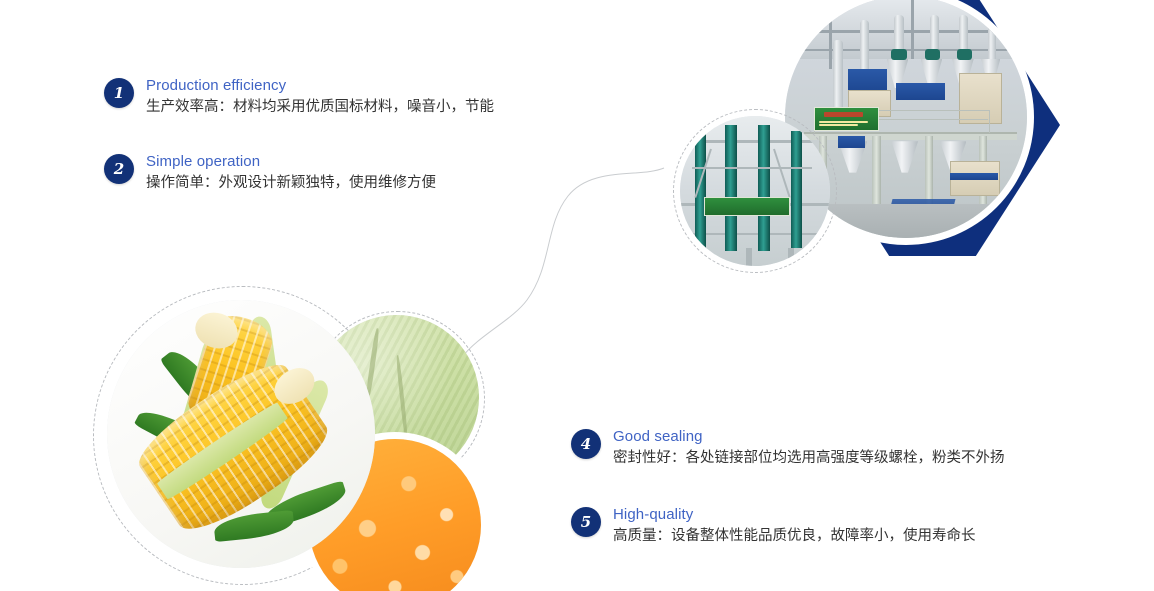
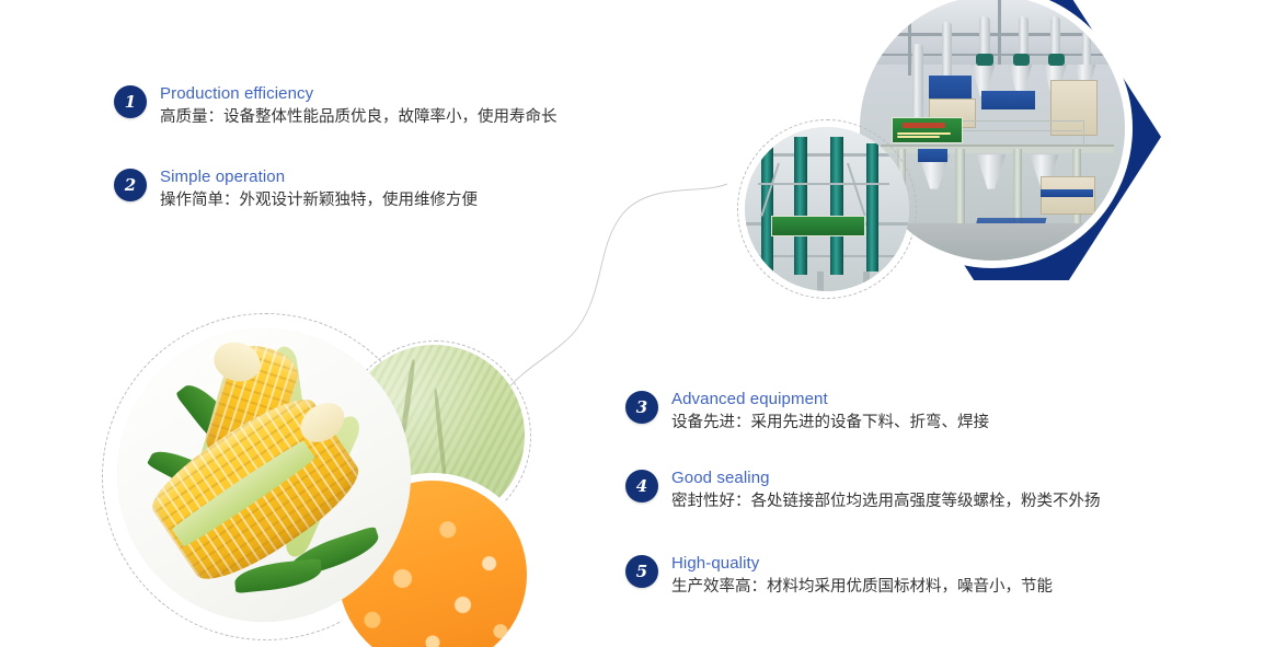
  1
  Production efficiency
- 生产效率高：材料均采用优质国标材料，噪音小，节能
+ 高质量：设备整体性能品质优良，故障率小，使用寿命长
  2
  Simple operation
  操作简单：外观设计新颖独特，使用维修方便
+ 3
+ Advanced equipment
+ 设备先进：采用先进的设备下料、折弯、焊接
  4
  Good sealing
  密封性好：各处链接部位均选用高强度等级螺栓，粉类不外扬
  5
  High-quality
- 高质量：设备整体性能品质优良，故障率小，使用寿命长
+ 生产效率高：材料均采用优质国标材料，噪音小，节能
